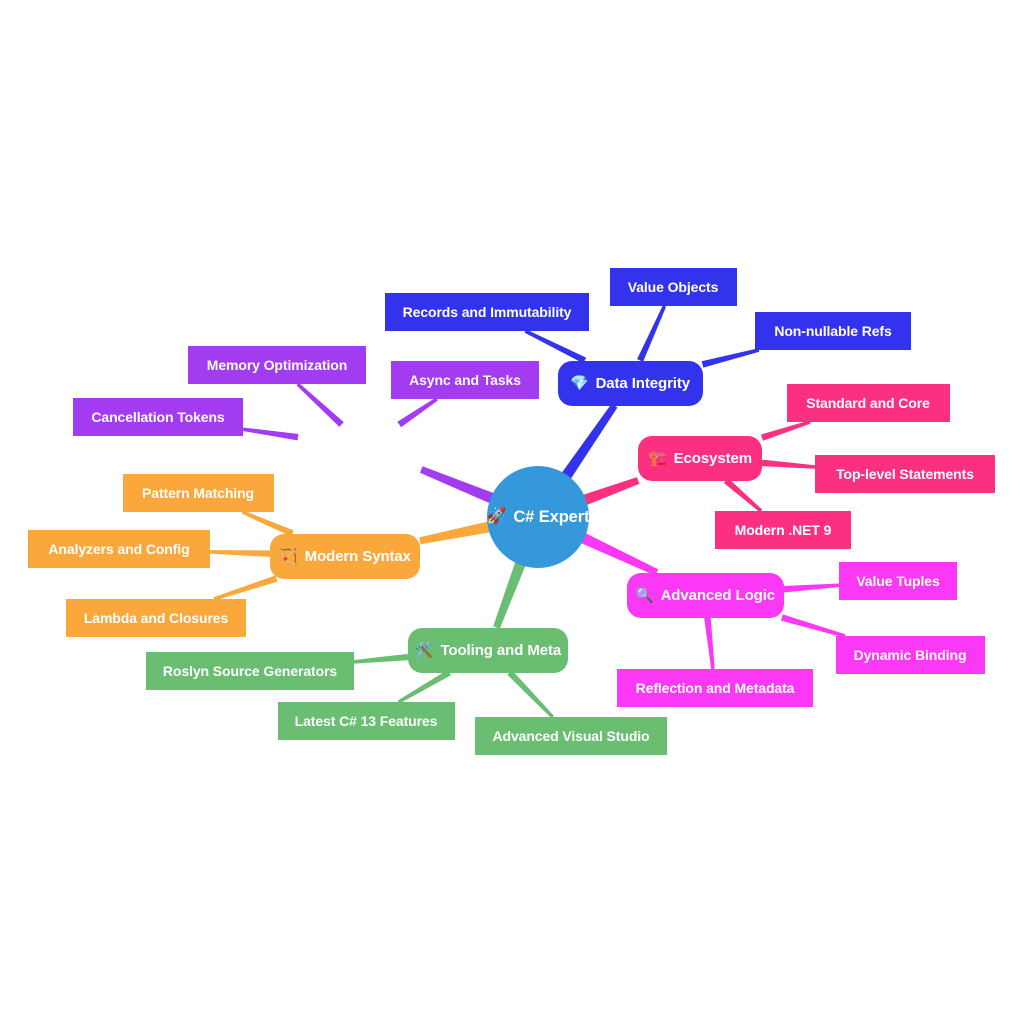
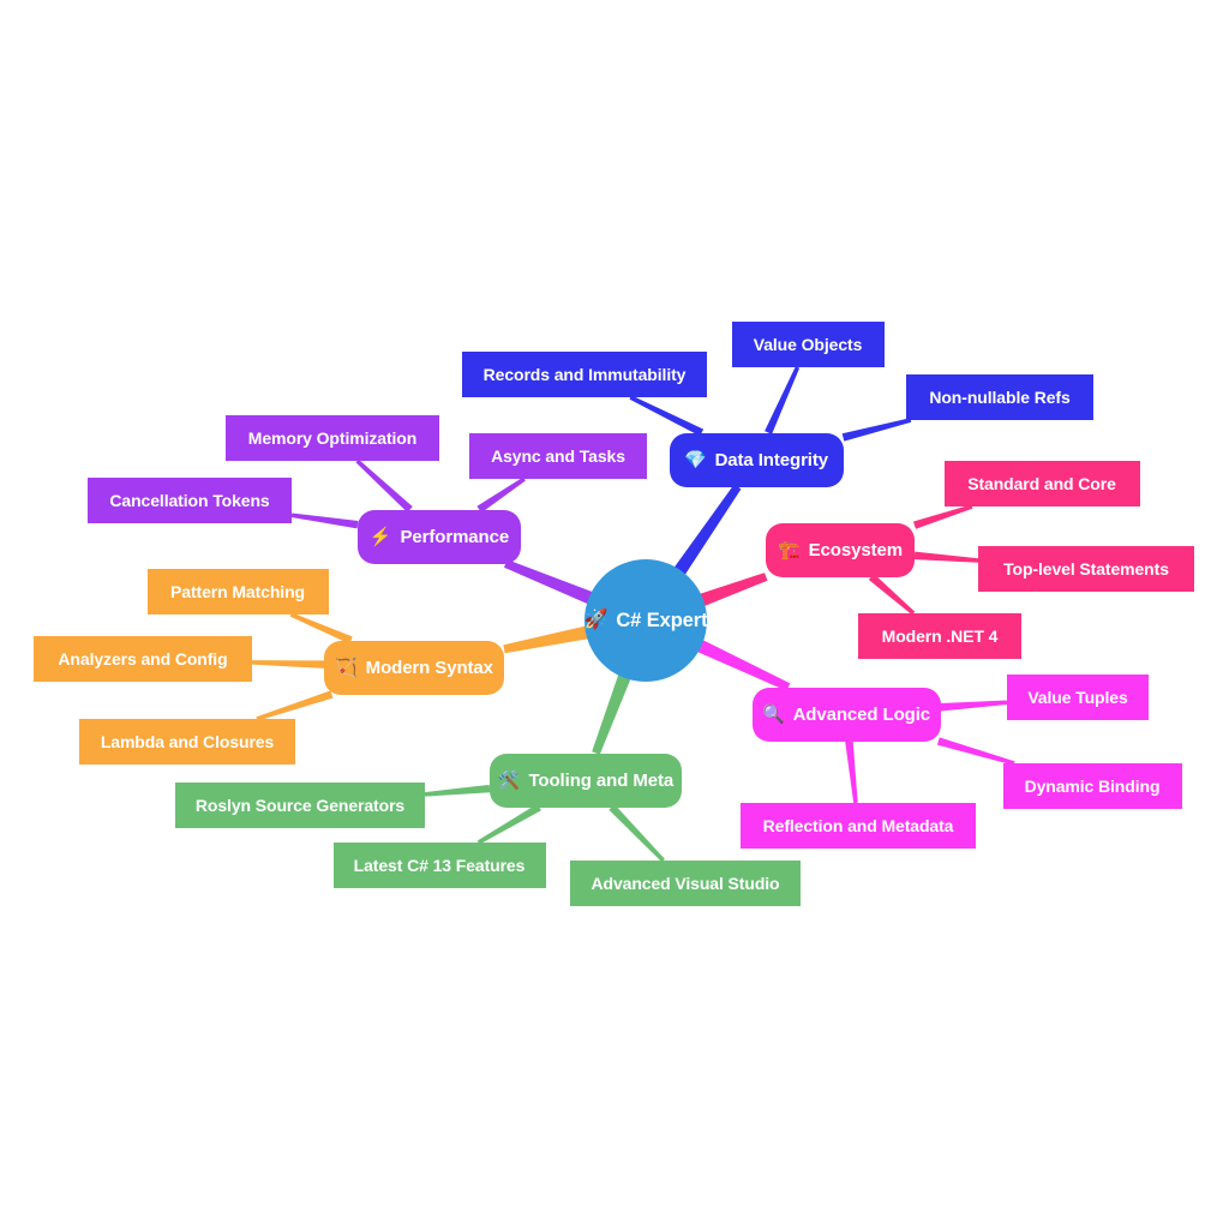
  Records and Immutability
  Value Objects
  Non-nullable Refs
  Standard and Core
  Top-level Statements
- Modern .NET 9
+ Modern .NET 4
  Value Tuples
  Dynamic Binding
  Reflection and Metadata
  Roslyn Source Generators
  Latest C# 13 Features
  Advanced Visual Studio
  Pattern Matching
  Analyzers and Config
  Lambda and Closures
  Memory Optimization
  Async and Tasks
  Cancellation Tokens
  💎
  Data Integrity
  🏗️
  Ecosystem
  🔍
  Advanced Logic
  🛠️
  Tooling and Meta
  🏹
  Modern Syntax
+ ⚡
+ Performance
  🚀
  C# Expert
